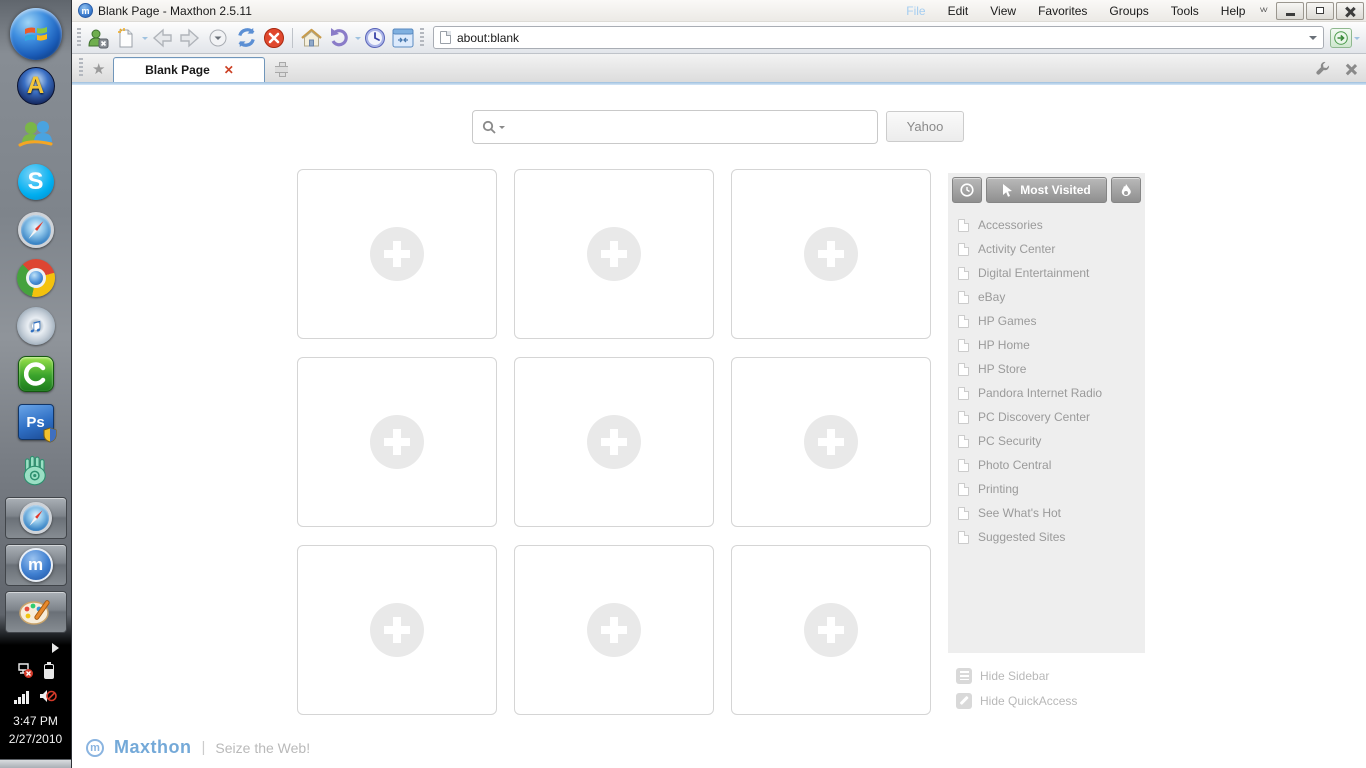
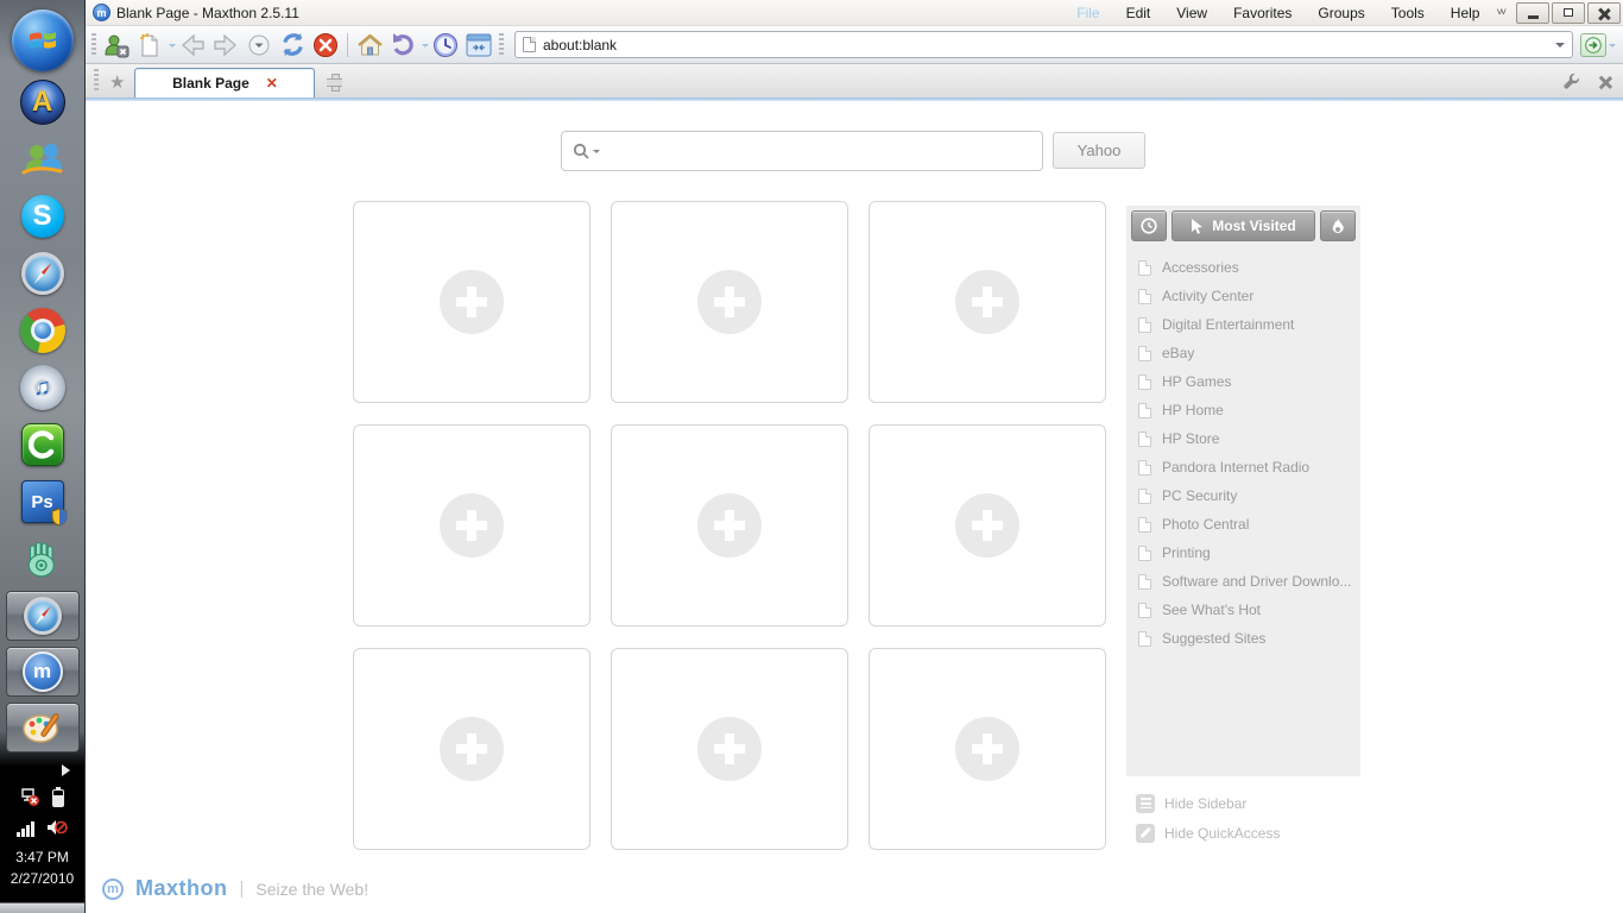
  A
  S
  ♫
  Ps
  m
  3:47 PM
  2/27/2010
  m
  Blank Page - Maxthon 2.5.11
  File
  Edit
  View
  Favorites
  Groups
  Tools
  Help
  ˅˅
  about:blank
  ★
  Blank Page
  ✕
  Yahoo
  Most Visited
  Accessories
  Activity Center
  Digital Entertainment
  eBay
  HP Games
  HP Home
  HP Store
  Pandora Internet Radio
- PC Discovery Center
  PC Security
  Photo Central
  Printing
+ Software and Driver Downlo...
  See What's Hot
  Suggested Sites
  Hide Sidebar
  Hide QuickAccess
  m
  Maxthon
  |
  Seize the Web!
